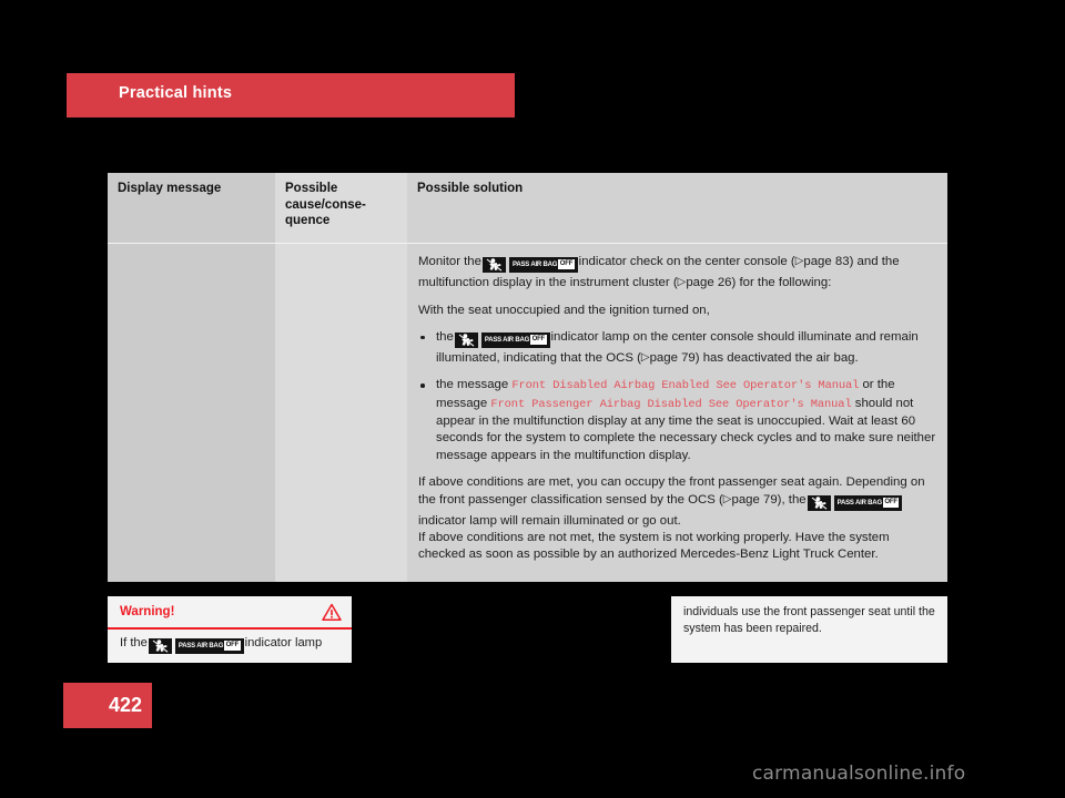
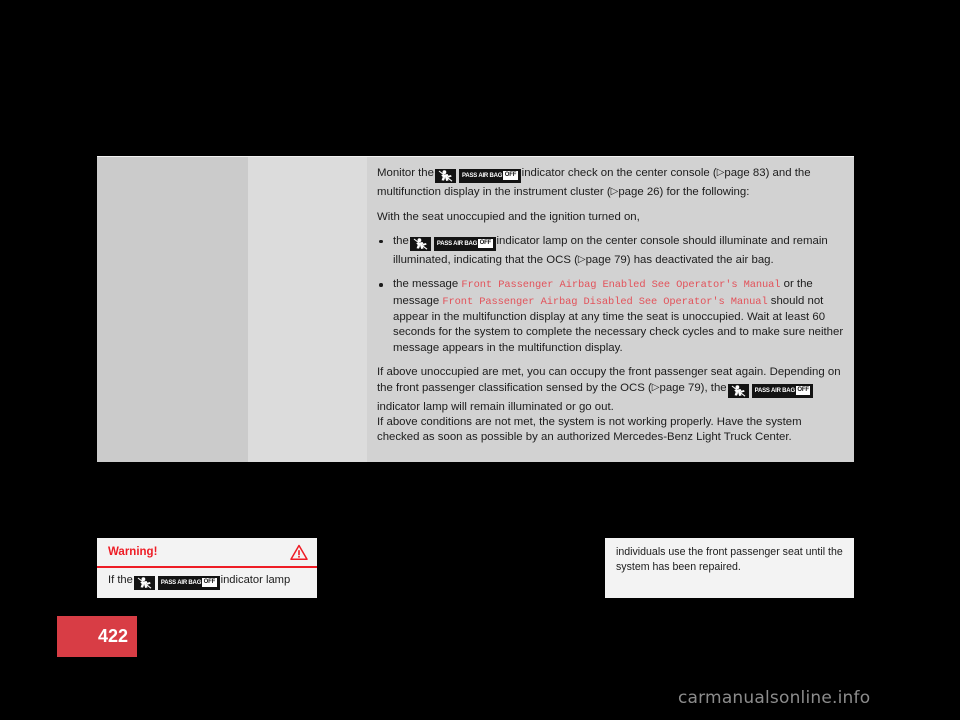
- Practical hints
- Display message
- Possible cause/conse-quence
- Possible solution
  Monitor the indicator check on the center console (▷page 83) and the multifunction display in the instrument cluster (▷page 26) for the following:
  With the seat unoccupied and the ignition turned on,
  the indicator lamp on the center console should illuminate and remain illuminated, indicating that the OCS (▷page 79) has deactivated the air bag.
- the message Front Disabled Airbag Enabled See Operator's Manual or the message Front Passenger Airbag Disabled See Operator's Manual should not appear in the multifunction display at any time the seat is unoccupied. Wait at least 60 seconds for the system to complete the necessary check cycles and to make sure neither message appears in the multifunction display.
+ the message Front Passenger Airbag Enabled See Operator's Manual or the message Front Passenger Airbag Disabled See Operator's Manual should not appear in the multifunction display at any time the seat is unoccupied. Wait at least 60 seconds for the system to complete the necessary check cycles and to make sure neither message appears in the multifunction display.
- If above conditions are met, you can occupy the front passenger seat again. Depending on the front passenger classification sensed by the OCS (▷page 79), theindicator lamp will remain illuminated or go out.
+ If above unoccupied are met, you can occupy the front passenger seat again. Depending on the front passenger classification sensed by the OCS (▷page 79), theindicator lamp will remain illuminated or go out.
  If above conditions are not met, the system is not working properly. Have the system checked as soon as possible by an authorized Mercedes-Benz Light Truck Center.
  Warning!
  individuals use the front passenger seat until the system has been repaired.
  422
  carmanualsonline.info
